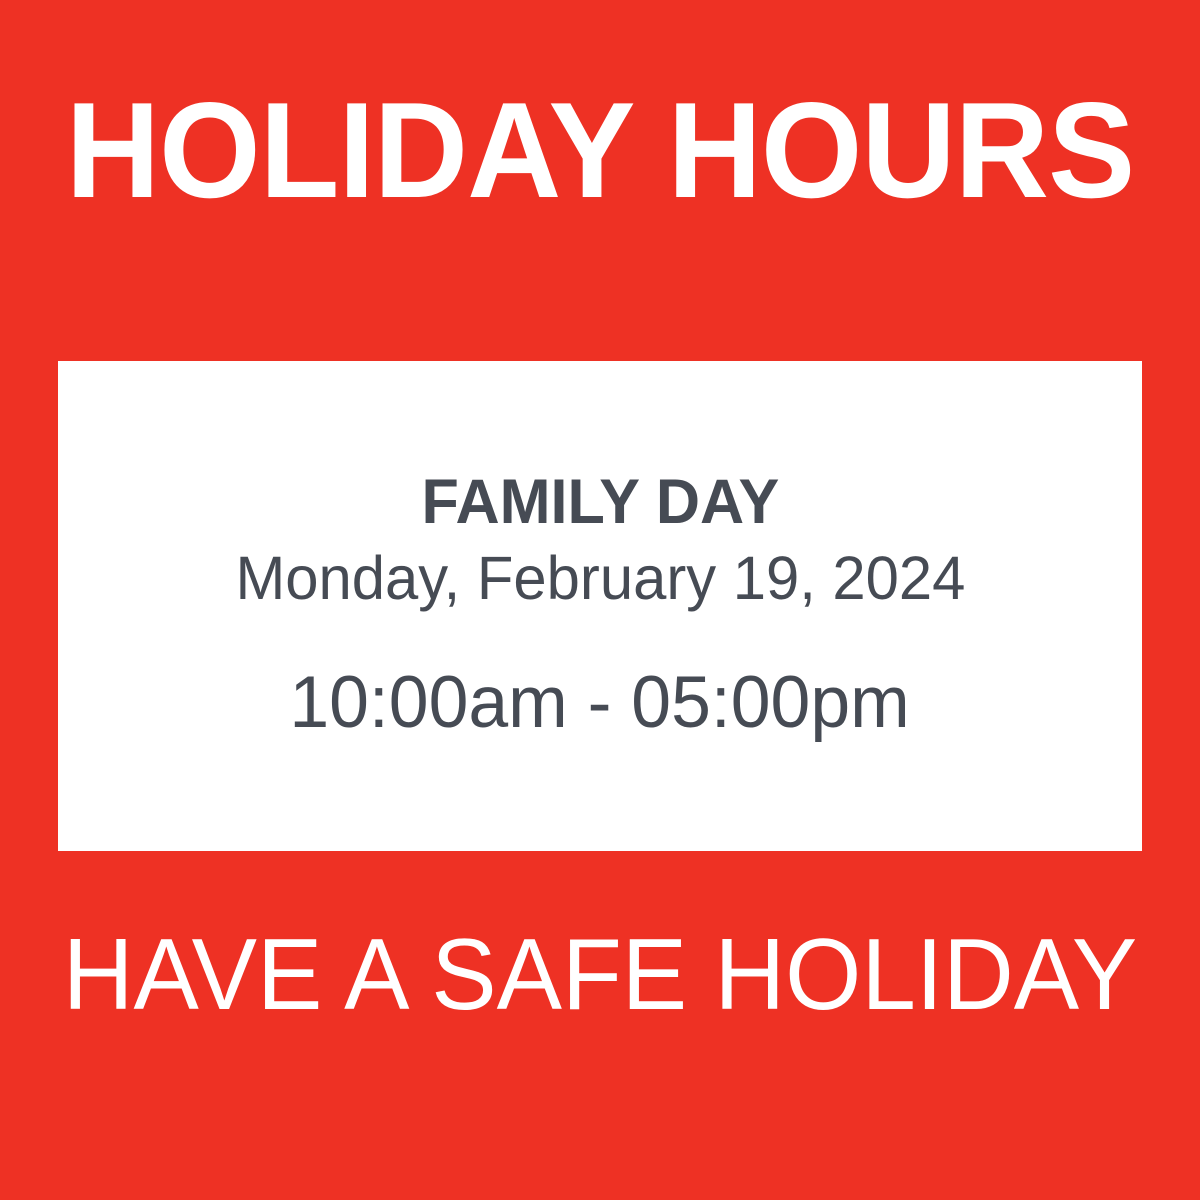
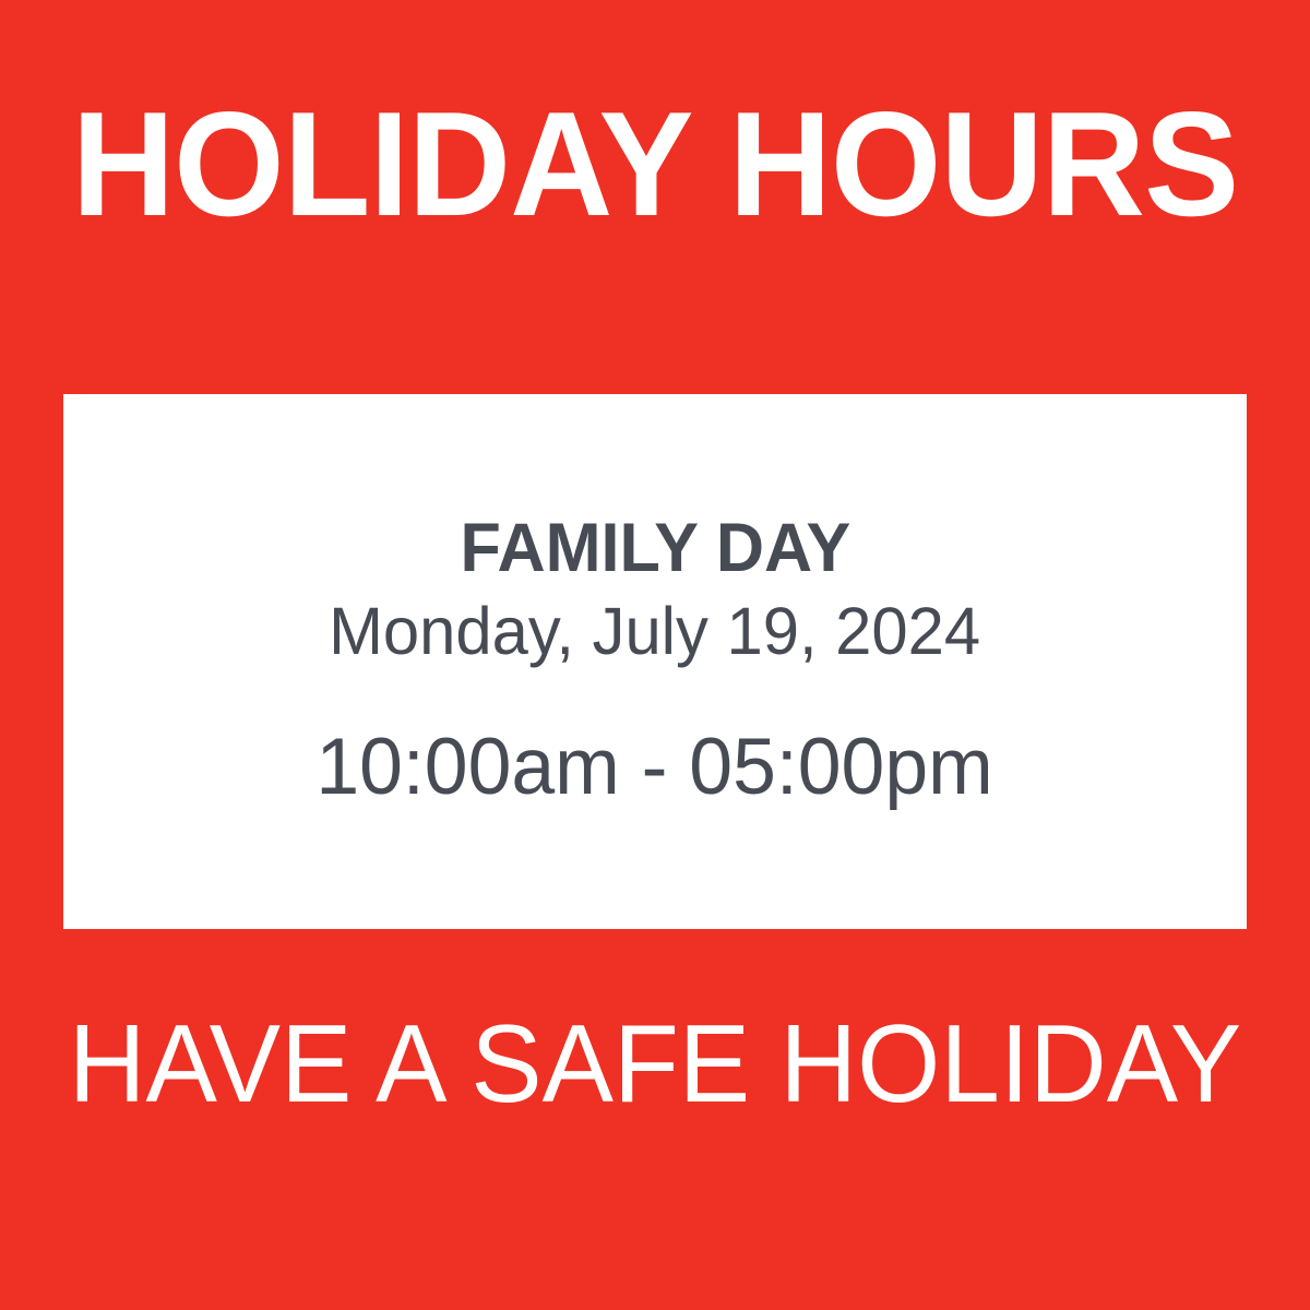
  HOLIDAY HOURS
  FAMILY DAY
- Monday, February 19, 2024
+ Monday, July 19, 2024
  10:00am - 05:00pm
  HAVE A SAFE HOLIDAY
